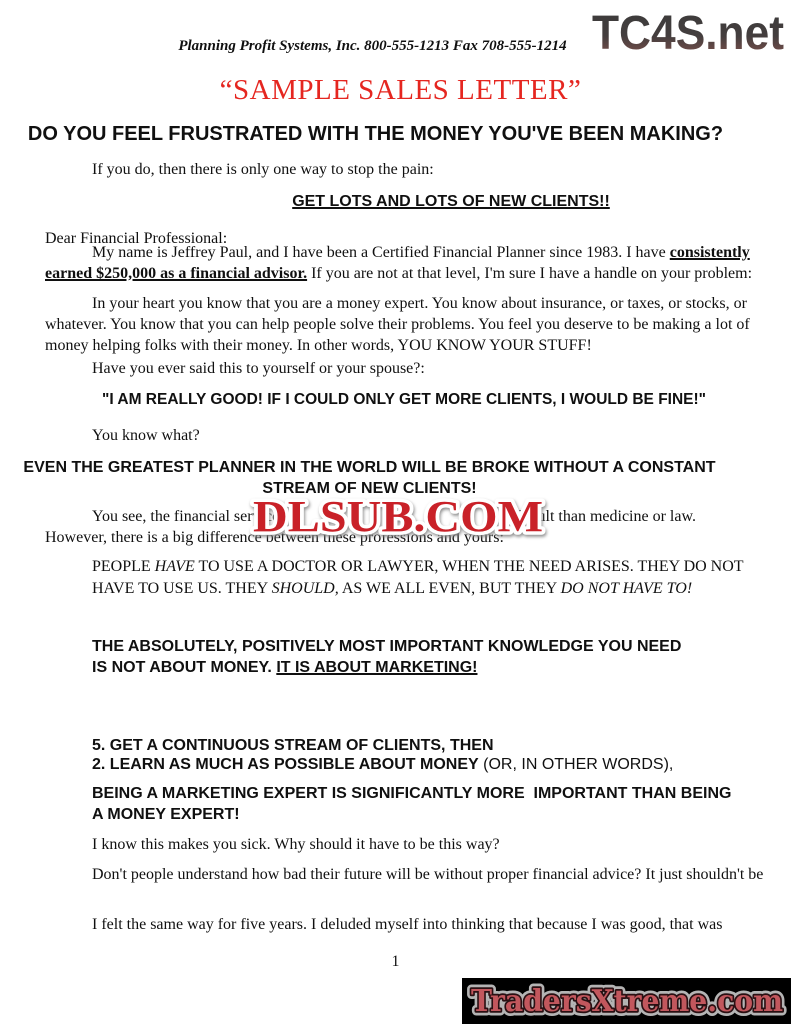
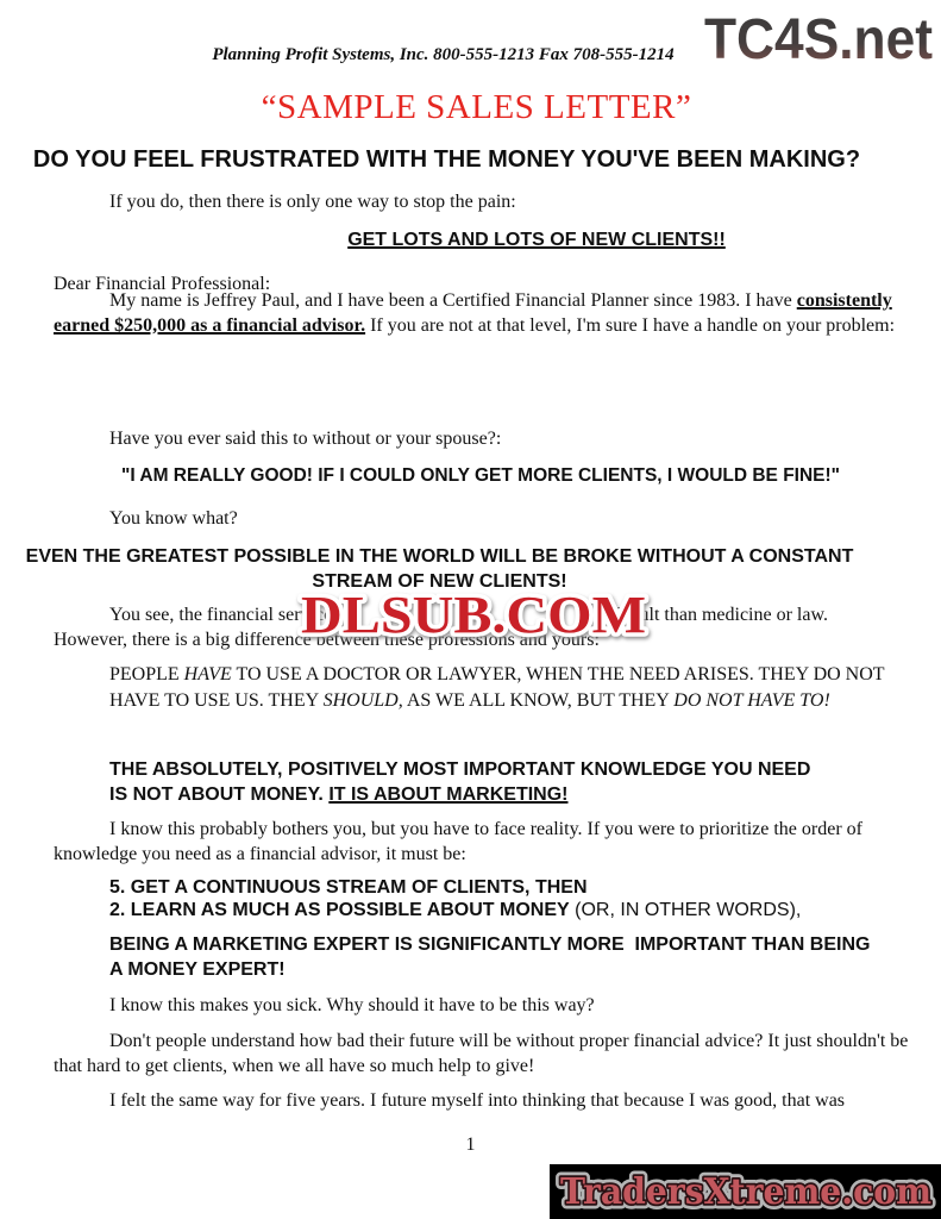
  Planning Profit Systems, Inc. 800-555-1213 Fax 708-555-1214
  “SAMPLE SALES LETTER”
  DO YOU FEEL FRUSTRATED WITH THE MONEY YOU'VE BEEN MAKING?
  If you do, then there is only one way to stop the pain:
  GET LOTS AND LOTS OF NEW CLIENTS!!
  Dear Financial Professional:
  My name is Jeffrey Paul, and I have been a Certified Financial Planner since 1983. I have consistently
  earned $250,000 as a financial advisor. If you are not at that level, I'm sure I have a handle on your problem:
- In your heart you know that you are a money expert. You know about insurance, or taxes, or stocks, or
- whatever. You know that you can help people solve their problems. You feel you deserve to be making a lot of
- money helping folks with their money. In other words, YOU KNOW YOUR STUFF!
- Have you ever said this to yourself or your spouse?:
+ Have you ever said this to without or your spouse?:
  "I AM REALLY GOOD! IF I COULD ONLY GET MORE CLIENTS, I WOULD BE FINE!"
  You know what?
- EVEN THE GREATEST PLANNER IN THE WORLD WILL BE BROKE WITHOUT A CONSTANT
+ EVEN THE GREATEST POSSIBLE IN THE WORLD WILL BE BROKE WITHOUT A CONSTANT
  STREAM OF NEW CLIENTS!
  You see, the financial service
  fficult than medicine or law.
  However, there is a big difference between these professions and yours:
  PEOPLE HAVE TO USE A DOCTOR OR LAWYER, WHEN THE NEED ARISES. THEY DO NOT
- HAVE TO USE US. THEY SHOULD, AS WE ALL EVEN, BUT THEY DO NOT HAVE TO!
+ HAVE TO USE US. THEY SHOULD, AS WE ALL KNOW, BUT THEY DO NOT HAVE TO!
  THE ABSOLUTELY, POSITIVELY MOST IMPORTANT KNOWLEDGE YOU NEED
  IS NOT ABOUT MONEY. IT IS ABOUT MARKETING!
+ I know this probably bothers you, but you have to face reality. If you were to prioritize the order of
+ knowledge you need as a financial advisor, it must be:
  5. GET A CONTINUOUS STREAM OF CLIENTS, THEN
  2. LEARN AS MUCH AS POSSIBLE ABOUT MONEY (OR, IN OTHER WORDS),
  BEING A MARKETING EXPERT IS SIGNIFICANTLY MORE IMPORTANT THAN BEING
  A MONEY EXPERT!
  I know this makes you sick. Why should it have to be this way?
  Don't people understand how bad their future will be without proper financial advice? It just shouldn't be
+ that hard to get clients, when we all have so much help to give!
- I felt the same way for five years. I deluded myself into thinking that because I was good, that was
+ I felt the same way for five years. I future myself into thinking that because I was good, that was
  1
  TC4S.net
  DLSUB.COM
  TradersXtreme.com
